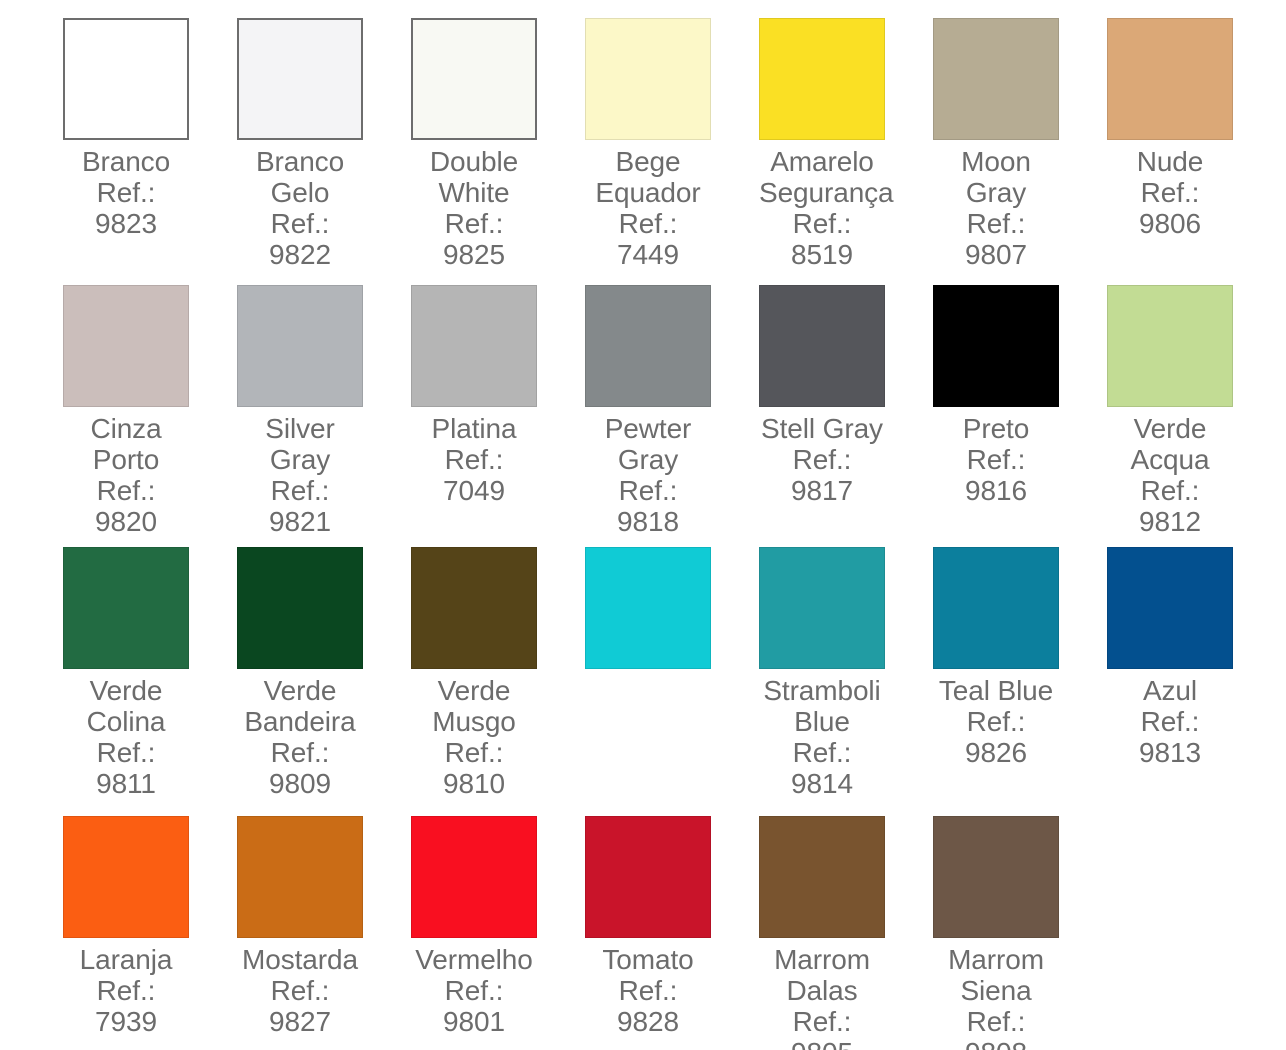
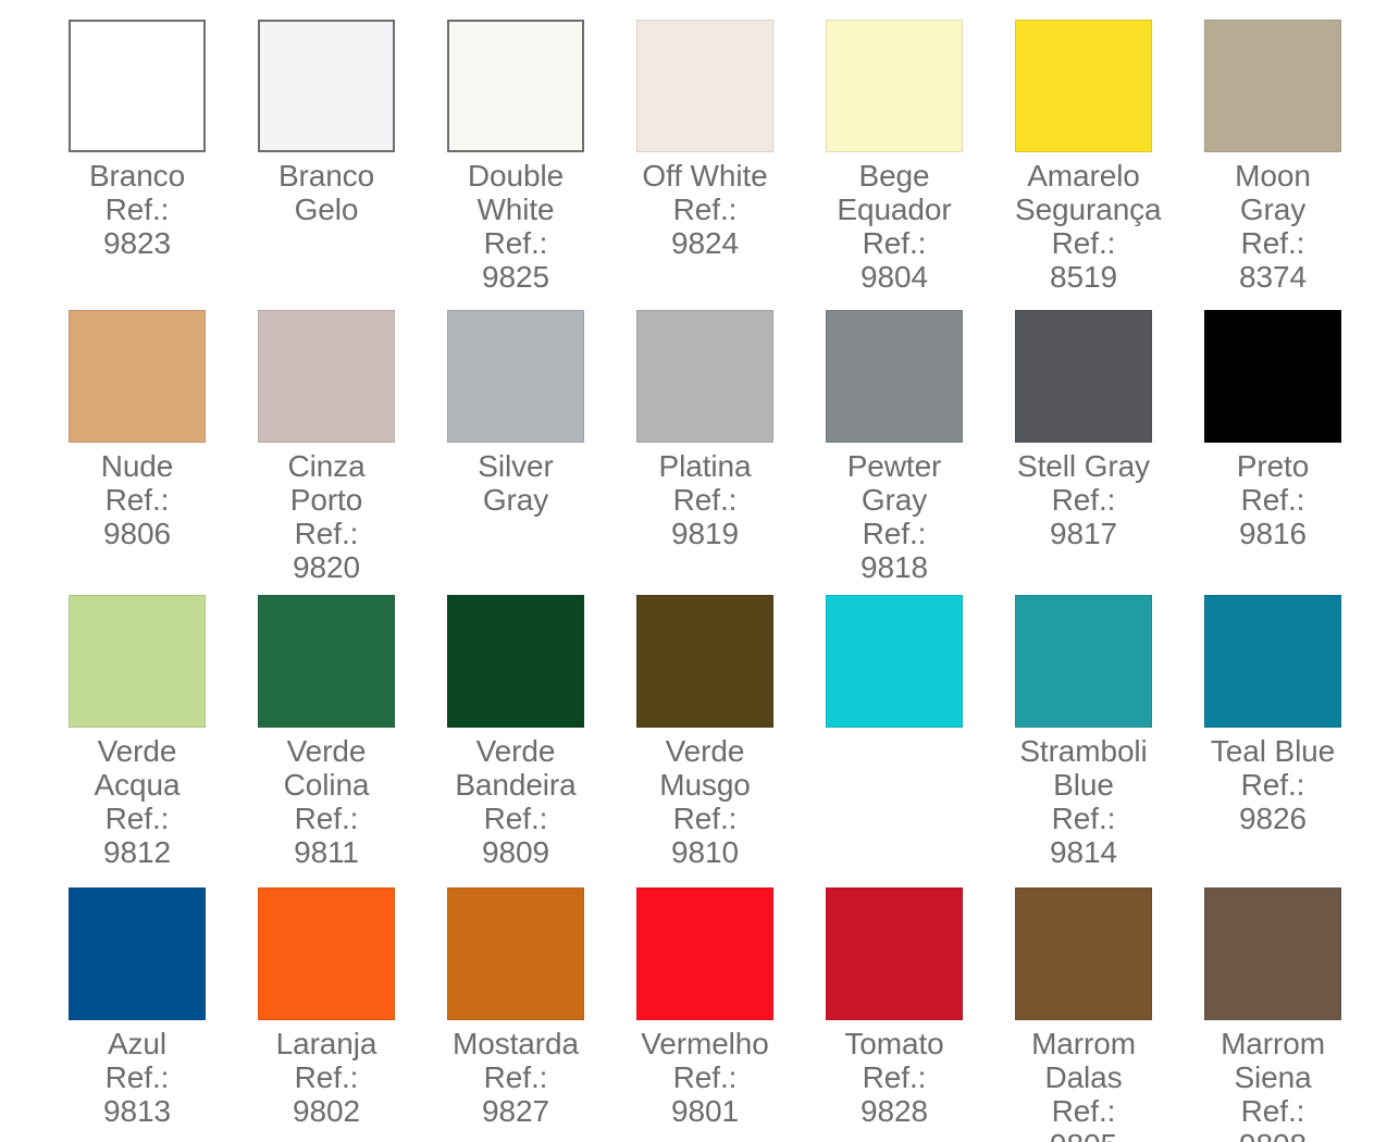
  Branco
  Ref.: 9823
  Branco
  Gelo
- Ref.: 9822
  Double
  White
  Ref.: 9825
+ Off White
+ Ref.: 9824
  Bege
  Equador
- Ref.: 7449
+ Ref.: 9804
  Amarelo
  Segurança
  Ref.: 8519
  Moon
  Gray
- Ref.: 9807
+ Ref.: 8374
  Nude
  Ref.: 9806
  Cinza
  Porto
  Ref.: 9820
  Silver
  Gray
- Ref.: 9821
  Platina
- Ref.: 7049
+ Ref.: 9819
  Pewter
  Gray
  Ref.: 9818
  Stell Gray
  Ref.: 9817
  Preto
  Ref.: 9816
  Verde
  Acqua
  Ref.: 9812
  Verde
  Colina
  Ref.: 9811
  Verde
  Bandeira
  Ref.: 9809
  Verde
  Musgo
  Ref.: 9810
  Stramboli
  Blue
  Ref.: 9814
  Teal Blue
  Ref.: 9826
  Azul
  Ref.: 9813
  Laranja
- Ref.: 7939
+ Ref.: 9802
  Mostarda
  Ref.: 9827
  Vermelho
  Ref.: 9801
  Tomato
  Ref.: 9828
  Marrom
  Dalas
  Marrom
  Siena
